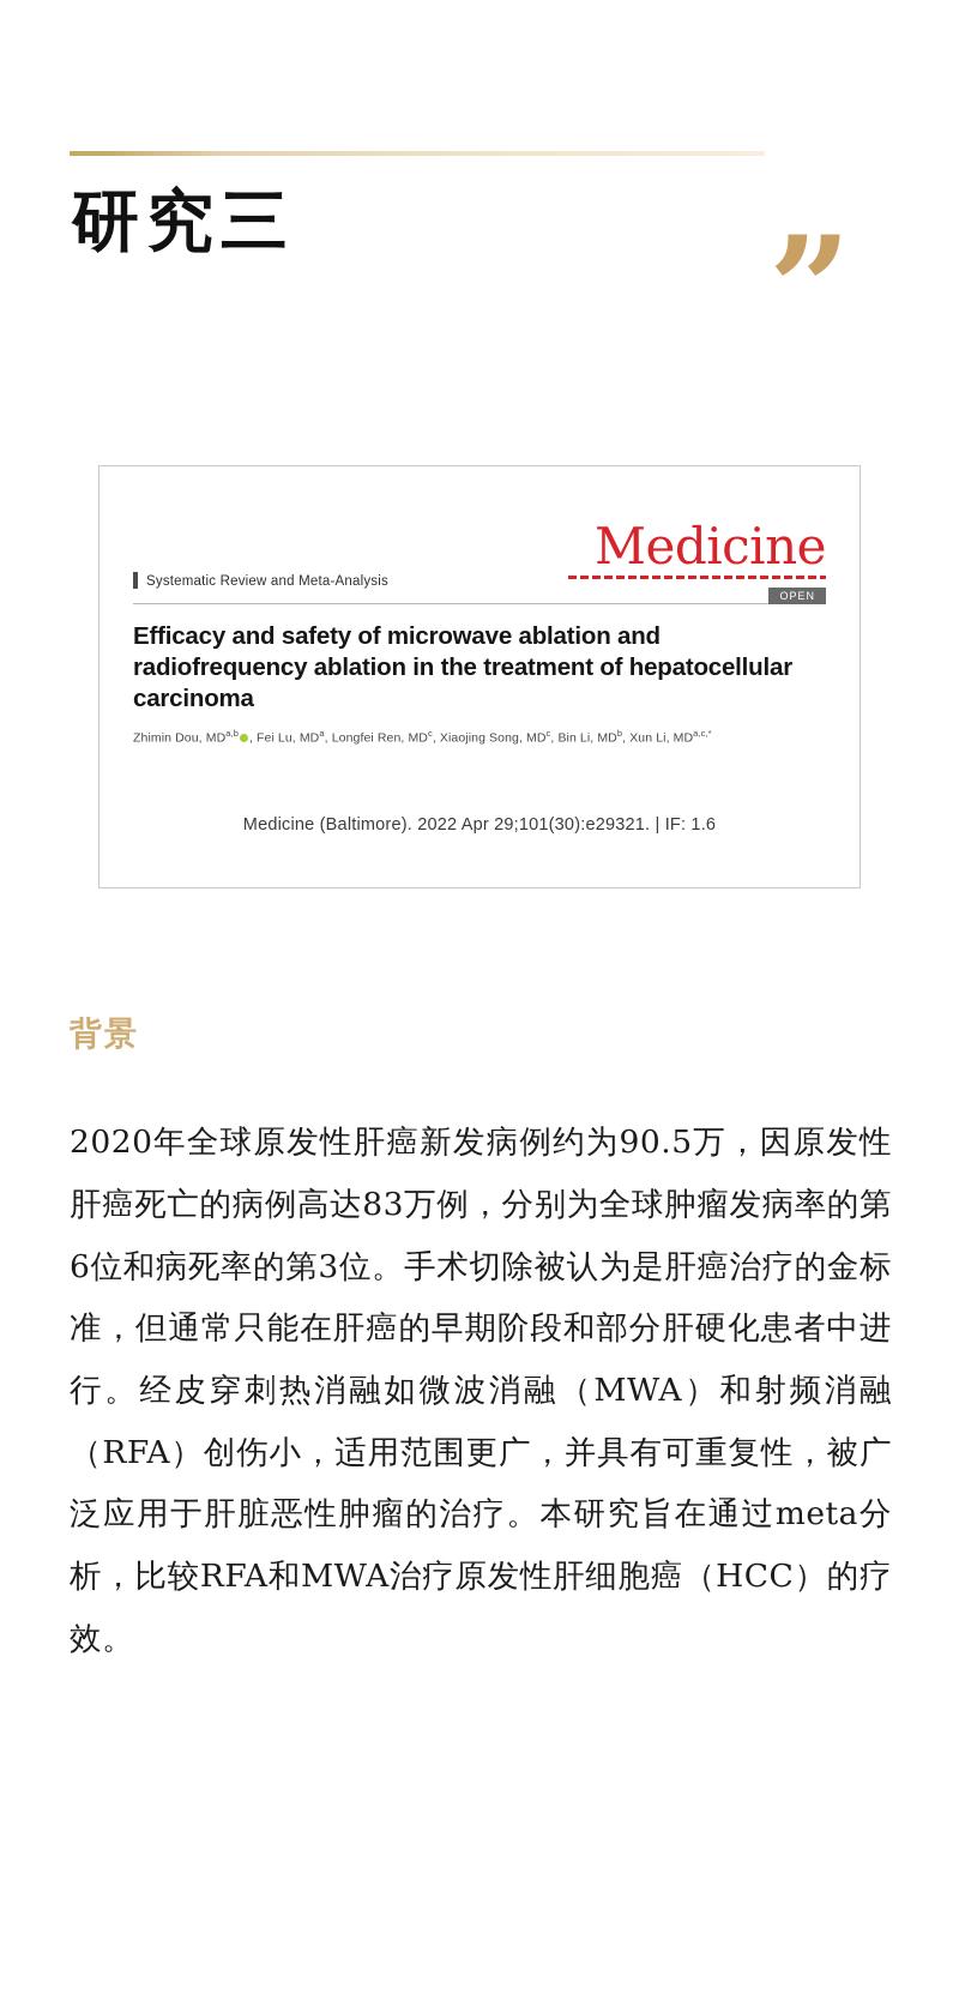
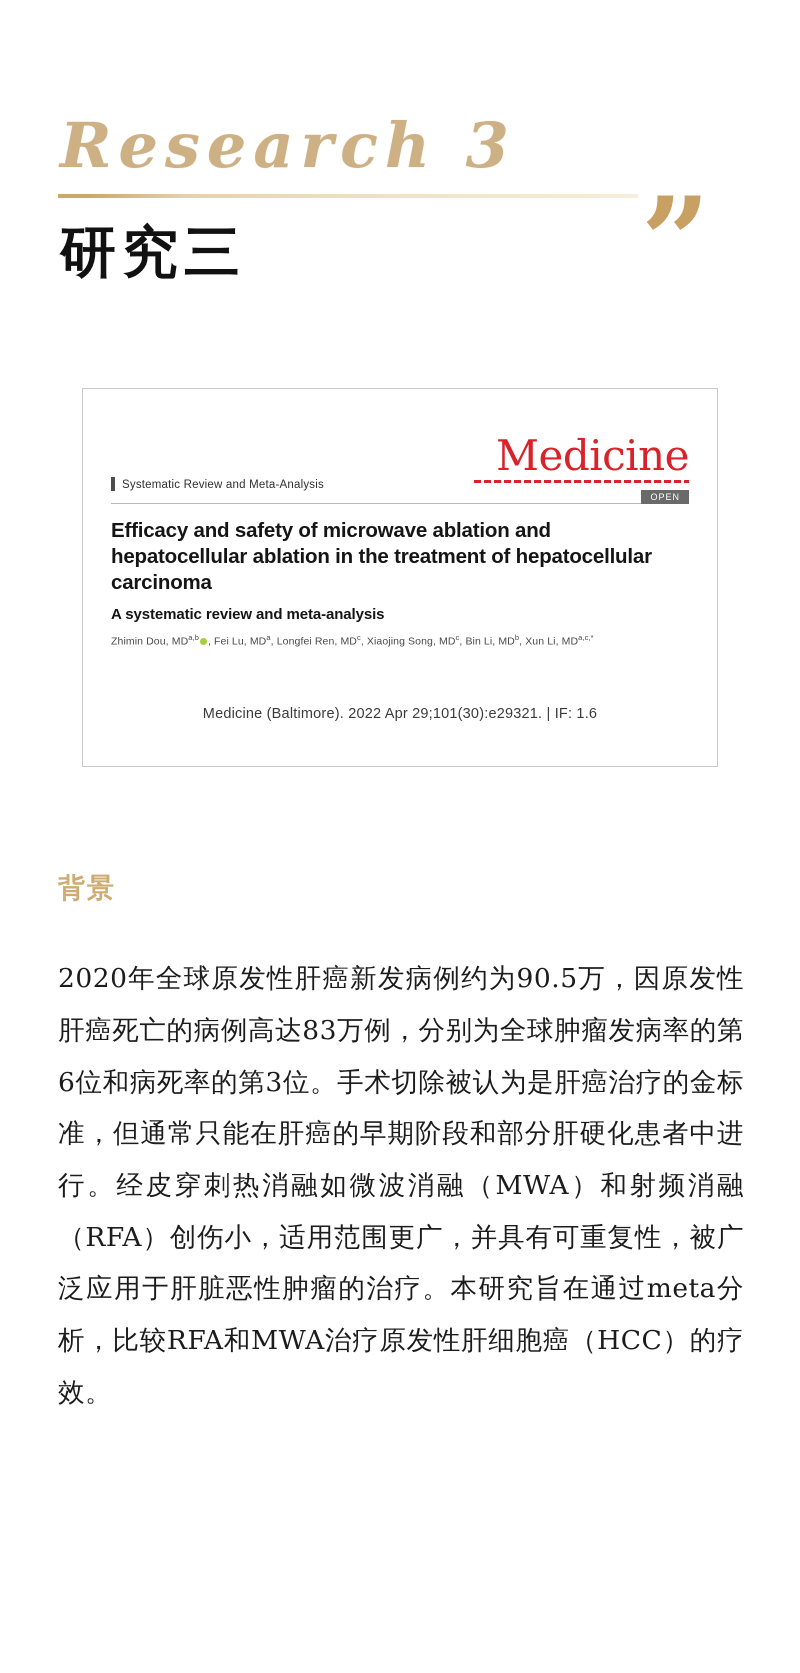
+ Research 3
  研究三
  ”
  Medicine
  OPEN
  Systematic Review and Meta-Analysis
- Efficacy and safety of microwave ablation and radiofrequency ablation in the treatment of hepatocellular carcinoma
+ Efficacy and safety of microwave ablation and hepatocellular ablation in the treatment of hepatocellular carcinoma
+ A systematic review and meta-analysis
  Zhimin Dou, MDa,b , Fei Lu, MDa, Longfei Ren, MDc, Xiaojing Song, MDc, Bin Li, MDb, Xun Li, MDa,c,*
  Medicine (Baltimore). 2022 Apr 29;101(30):e29321. | IF: 1.6
  背景
  2020年全球原发性肝癌新发病例约为90.5万，因原发性肝癌死亡的病例高达83万例，分别为全球肿瘤发病率的第6位和病死率的第3位。手术切除被认为是肝癌治疗的金标准，但通常只能在肝癌的早期阶段和部分肝硬化患者中进行。经皮穿刺热消融如微波消融（MWA）和射频消融（RFA）创伤小，适用范围更广，并具有可重复性，被广泛应用于肝脏恶性肿瘤的治疗。本研究旨在通过meta分析，比较RFA和MWA治疗原发性肝细胞癌（HCC）的疗效。
